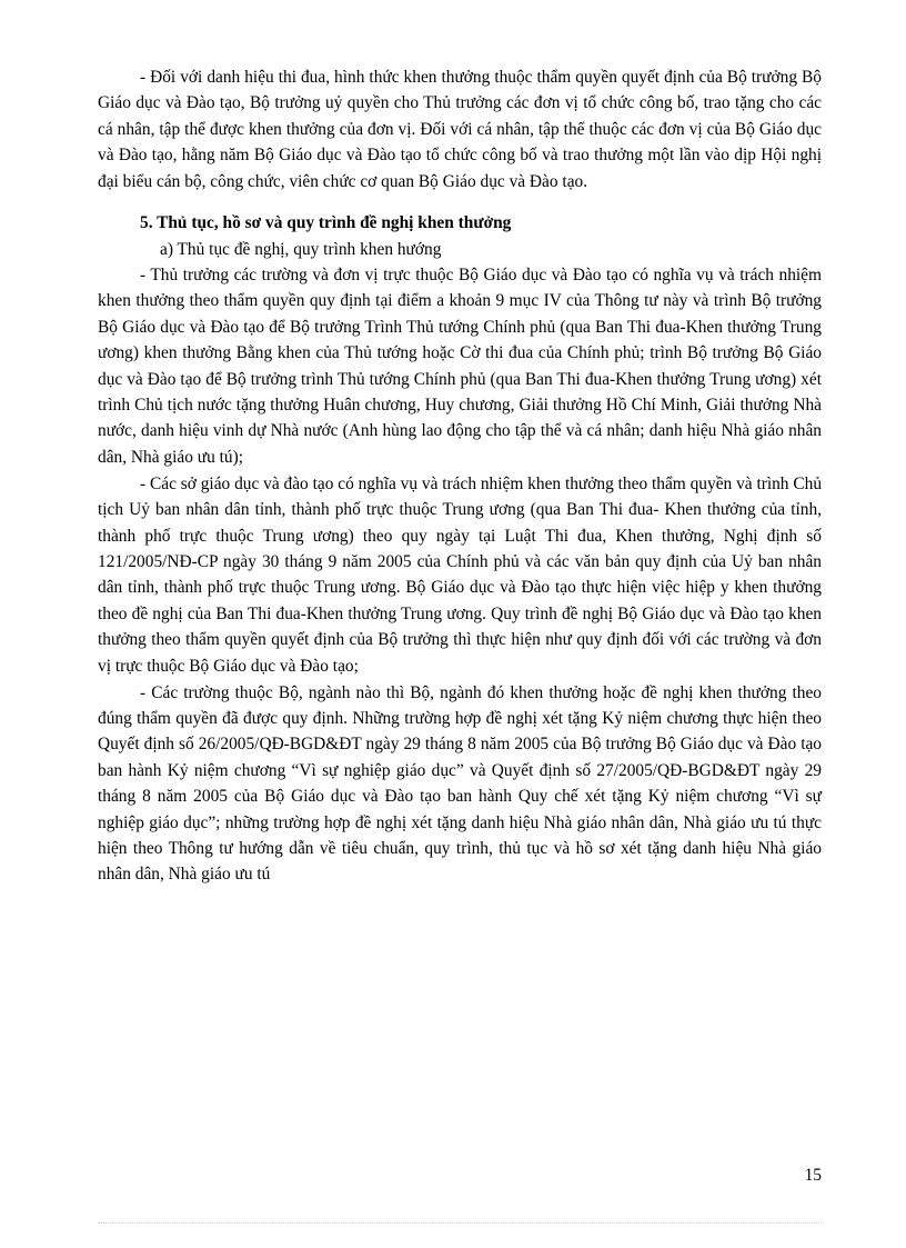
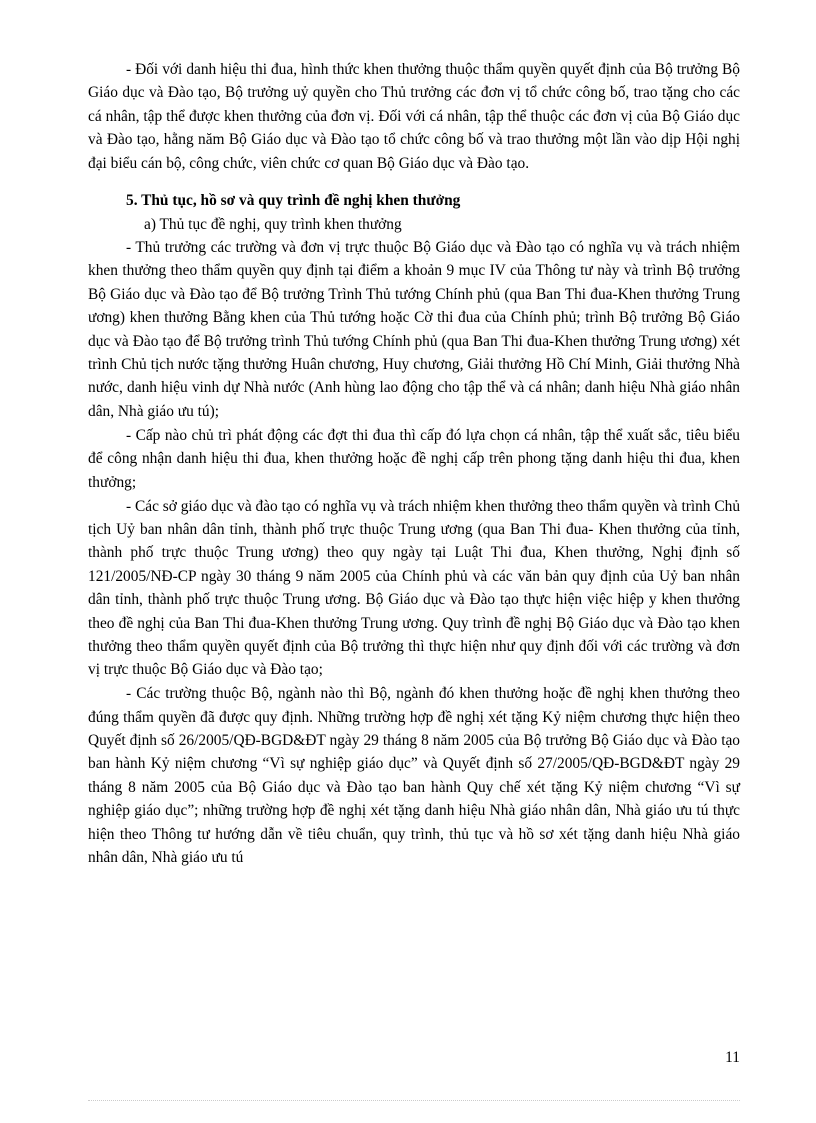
  - Đối với danh hiệu thi đua, hình thức khen thưởng thuộc thẩm quyền quyết định của Bộ trưởng Bộ Giáo dục và Đào tạo, Bộ trưởng uỷ quyền cho Thủ trưởng các đơn vị tổ chức công bố, trao tặng cho các cá nhân, tập thể được khen thưởng của đơn vị. Đối với cá nhân, tập thể thuộc các đơn vị của Bộ Giáo dục và Đào tạo, hằng năm Bộ Giáo dục và Đào tạo tổ chức công bố và trao thưởng một lần vào dịp Hội nghị đại biểu cán bộ, công chức, viên chức cơ quan Bộ Giáo dục và Đào tạo.
  5. Thủ tục, hồ sơ và quy trình đề nghị khen thưởng
- a) Thủ tục đề nghị, quy trình khen hướng
+ a) Thủ tục đề nghị, quy trình khen thưởng
  - Thủ trưởng các trường và đơn vị trực thuộc Bộ Giáo dục và Đào tạo có nghĩa vụ và trách nhiệm khen thưởng theo thẩm quyền quy định tại điểm a khoản 9 mục IV của Thông tư này và trình Bộ trưởng Bộ Giáo dục và Đào tạo để Bộ trưởng Trình Thủ tướng Chính phủ (qua Ban Thi đua-Khen thưởng Trung ương) khen thưởng Bằng khen của Thủ tướng hoặc Cờ thi đua của Chính phủ; trình Bộ trưởng Bộ Giáo dục và Đào tạo để Bộ trưởng trình Thủ tướng Chính phủ (qua Ban Thi đua-Khen thưởng Trung ương) xét trình Chủ tịch nước tặng thưởng Huân chương, Huy chương, Giải thưởng Hồ Chí Minh, Giải thưởng Nhà nước, danh hiệu vinh dự Nhà nước (Anh hùng lao động cho tập thể và cá nhân; danh hiệu Nhà giáo nhân dân, Nhà giáo ưu tú);
+ - Cấp nào chủ trì phát động các đợt thi đua thì cấp đó lựa chọn cá nhân, tập thể xuất sắc, tiêu biểu để công nhận danh hiệu thi đua, khen thưởng hoặc đề nghị cấp trên phong tặng danh hiệu thi đua, khen thưởng;
  - Các sở giáo dục và đào tạo có nghĩa vụ và trách nhiệm khen thưởng theo thẩm quyền và trình Chủ tịch Uỷ ban nhân dân tỉnh, thành phố trực thuộc Trung ương (qua Ban Thi đua- Khen thưởng của tỉnh, thành phố trực thuộc Trung ương) theo quy ngày tại Luật Thi đua, Khen thưởng, Nghị định số 121/2005/NĐ-CP ngày 30 tháng 9 năm 2005 của Chính phủ và các văn bản quy định của Uỷ ban nhân dân tỉnh, thành phố trực thuộc Trung ương. Bộ Giáo dục và Đào tạo thực hiện việc hiệp y khen thưởng theo đề nghị của Ban Thi đua-Khen thưởng Trung ương. Quy trình đề nghị Bộ Giáo dục và Đào tạo khen thưởng theo thẩm quyền quyết định của Bộ trưởng thì thực hiện như quy định đối với các trường và đơn vị trực thuộc Bộ Giáo dục và Đào tạo;
  - Các trường thuộc Bộ, ngành nào thì Bộ, ngành đó khen thưởng hoặc đề nghị khen thưởng theo đúng thẩm quyền đã được quy định. Những trường hợp đề nghị xét tặng Kỷ niệm chương thực hiện theo Quyết định số 26/2005/QĐ-BGD&ĐT ngày 29 tháng 8 năm 2005 của Bộ trưởng Bộ Giáo dục và Đào tạo ban hành Kỷ niệm chương “Vì sự nghiệp giáo dục” và Quyết định số 27/2005/QĐ-BGD&ĐT ngày 29 tháng 8 năm 2005 của Bộ Giáo dục và Đào tạo ban hành Quy chế xét tặng Kỷ niệm chương “Vì sự nghiệp giáo dục”; những trường hợp đề nghị xét tặng danh hiệu Nhà giáo nhân dân, Nhà giáo ưu tú thực hiện theo Thông tư hướng dẫn về tiêu chuẩn, quy trình, thủ tục và hồ sơ xét tặng danh hiệu Nhà giáo nhân dân, Nhà giáo ưu tú
- 15
+ 11
